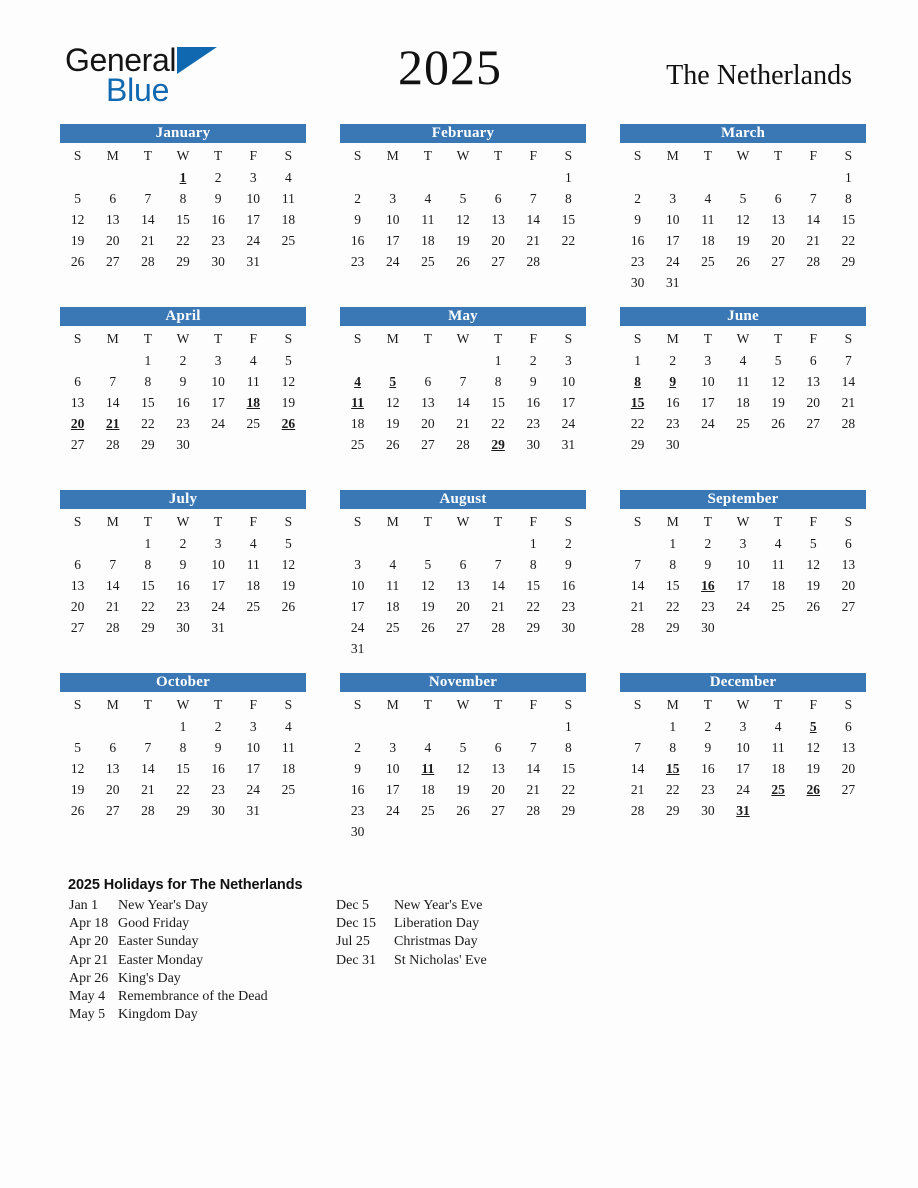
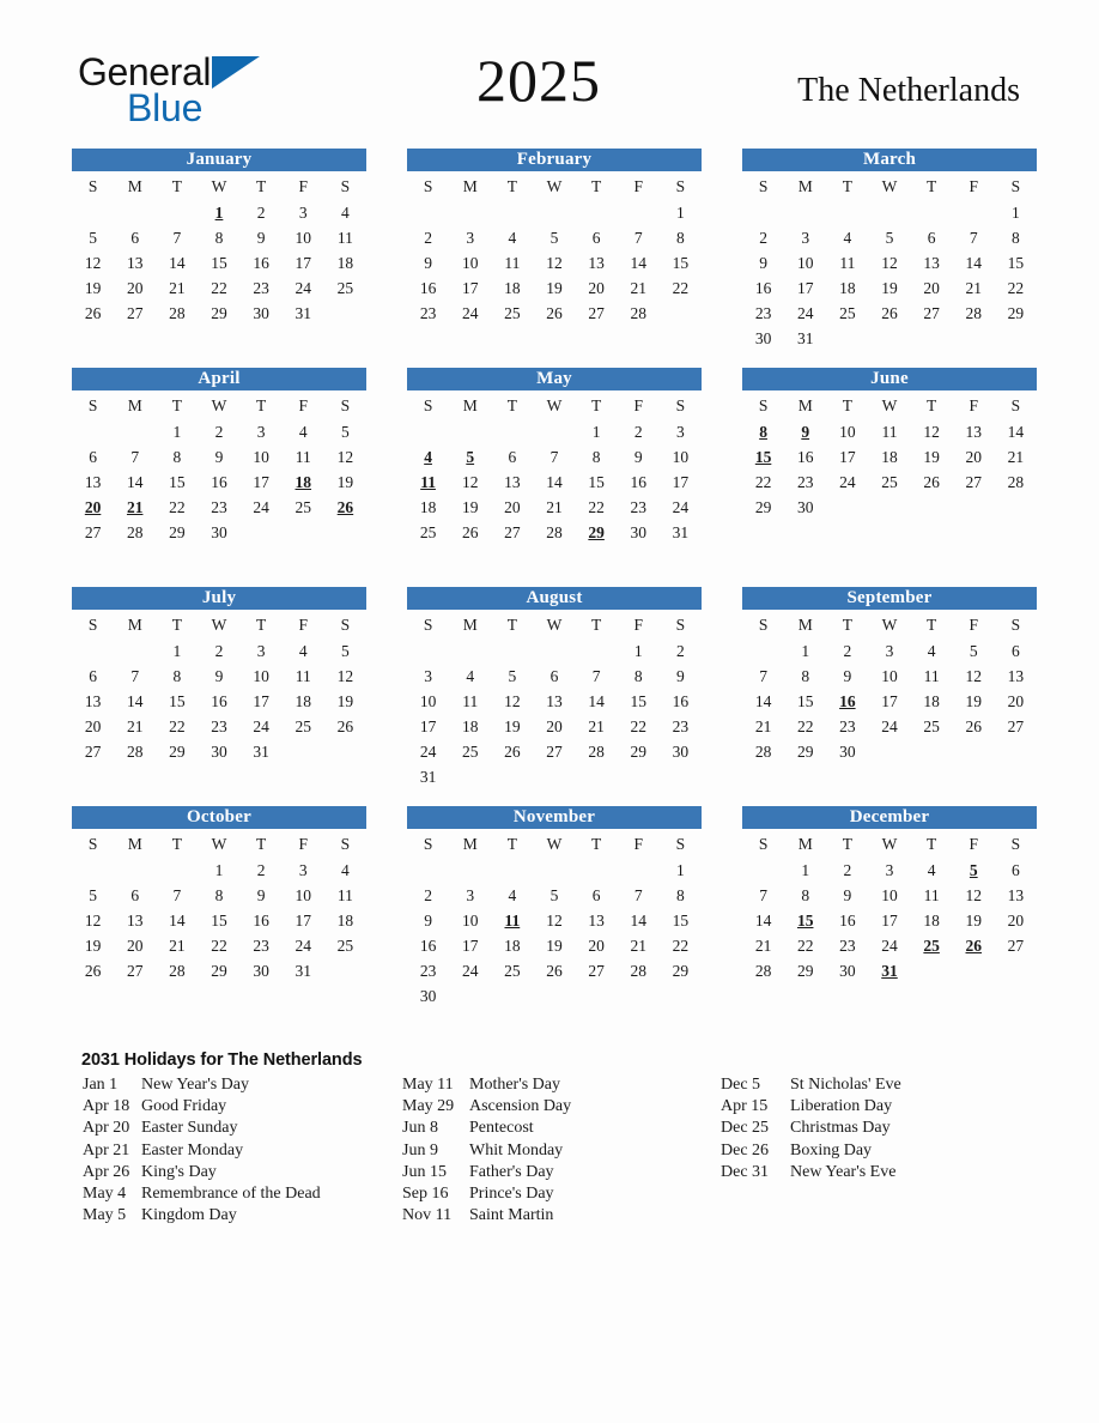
  General
  Blue
  2025
  The Netherlands
  January
  S	M	T	W	T	F	S
  			1	2	3	4
  5	6	7	8	9	10	11
  12	13	14	15	16	17	18
  19	20	21	22	23	24	25
  26	27	28	29	30	31
  February
  S	M	T	W	T	F	S
  						1
  2	3	4	5	6	7	8
  9	10	11	12	13	14	15
  16	17	18	19	20	21	22
  23	24	25	26	27	28
  March
  S	M	T	W	T	F	S
  						1
  2	3	4	5	6	7	8
  9	10	11	12	13	14	15
  16	17	18	19	20	21	22
  23	24	25	26	27	28	29
  30	31
  April
  S	M	T	W	T	F	S
  		1	2	3	4	5
  6	7	8	9	10	11	12
  13	14	15	16	17	18	19
  20	21	22	23	24	25	26
  27	28	29	30
  May
  S	M	T	W	T	F	S
  				1	2	3
  4	5	6	7	8	9	10
  11	12	13	14	15	16	17
  18	19	20	21	22	23	24
  25	26	27	28	29	30	31
  June
  S	M	T	W	T	F	S
- 1	2	3	4	5	6	7
  8	9	10	11	12	13	14
  15	16	17	18	19	20	21
  22	23	24	25	26	27	28
  29	30
  July
  S	M	T	W	T	F	S
  		1	2	3	4	5
  6	7	8	9	10	11	12
  13	14	15	16	17	18	19
  20	21	22	23	24	25	26
  27	28	29	30	31
  August
  S	M	T	W	T	F	S
  					1	2
  3	4	5	6	7	8	9
  10	11	12	13	14	15	16
  17	18	19	20	21	22	23
  24	25	26	27	28	29	30
  31
  September
  S	M	T	W	T	F	S
  	1	2	3	4	5	6
  7	8	9	10	11	12	13
  14	15	16	17	18	19	20
  21	22	23	24	25	26	27
  28	29	30
  October
  S	M	T	W	T	F	S
  			1	2	3	4
  5	6	7	8	9	10	11
  12	13	14	15	16	17	18
  19	20	21	22	23	24	25
  26	27	28	29	30	31
  November
  S	M	T	W	T	F	S
  						1
  2	3	4	5	6	7	8
  9	10	11	12	13	14	15
  16	17	18	19	20	21	22
  23	24	25	26	27	28	29
  30
  December
  S	M	T	W	T	F	S
  	1	2	3	4	5	6
  7	8	9	10	11	12	13
  14	15	16	17	18	19	20
  21	22	23	24	25	26	27
  28	29	30	31
- 2025 Holidays for The Netherlands
+ 2031 Holidays for The Netherlands
  Jan 1
  New Year's Day
  Apr 18
  Good Friday
  Apr 20
  Easter Sunday
  Apr 21
  Easter Monday
  Apr 26
  King's Day
  May 4
  Remembrance of the Dead
  May 5
  Kingdom Day
+ May 11
+ Mother's Day
+ May 29
+ Ascension Day
+ Jun 8
+ Pentecost
+ Jun 9
+ Whit Monday
+ Jun 15
+ Father's Day
+ Sep 16
+ Prince's Day
+ Nov 11
+ Saint Martin
  Dec 5
- New Year's Eve
+ St Nicholas' Eve
- Dec 15
+ Apr 15
  Liberation Day
- Jul 25
+ Dec 25
  Christmas Day
+ Dec 26
+ Boxing Day
  Dec 31
- St Nicholas' Eve
+ New Year's Eve
